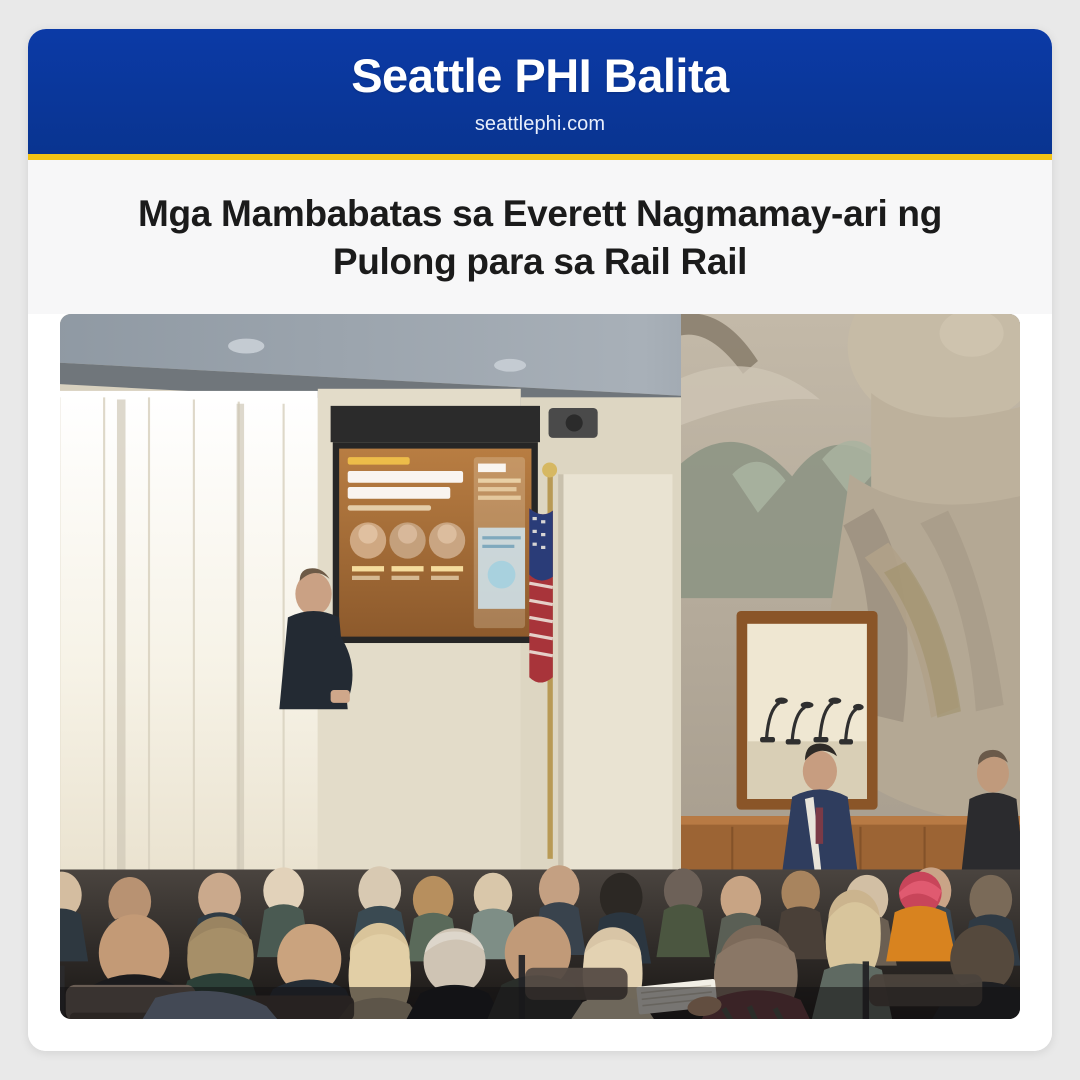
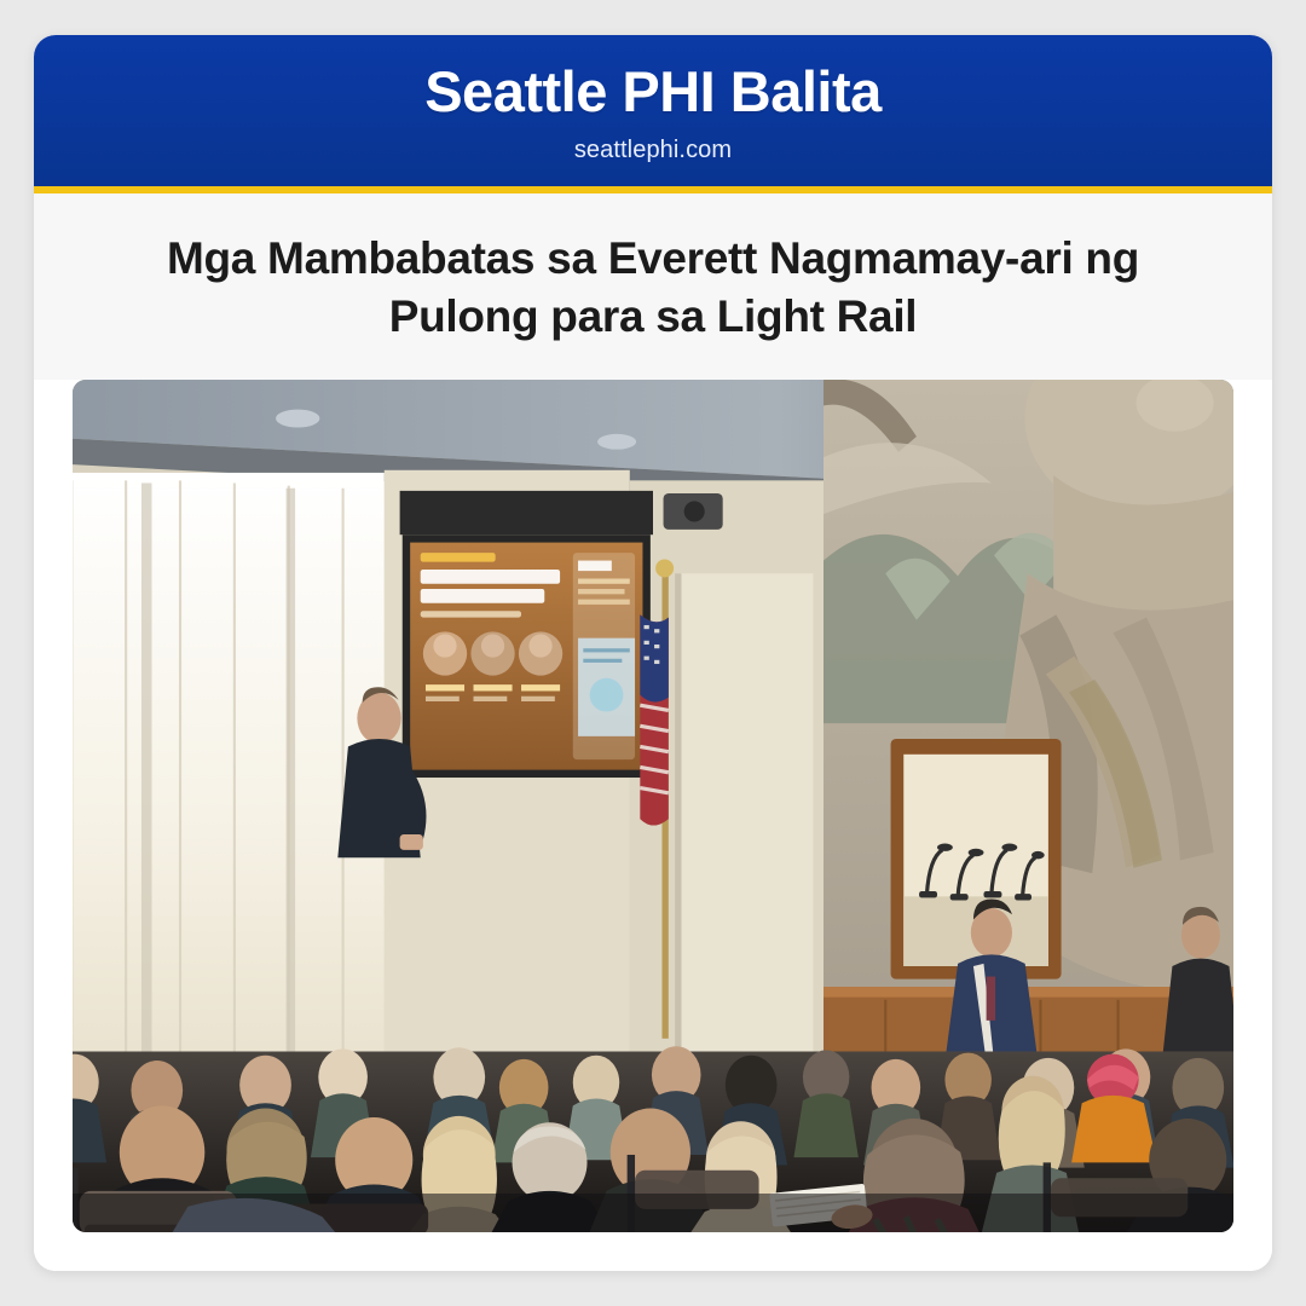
  Seattle PHI Balita
  seattlephi.com
- Mga Mambabatas sa Everett Nagmamay-ari ng Pulong para sa Rail Rail
+ Mga Mambabatas sa Everett Nagmamay-ari ng Pulong para sa Light Rail
